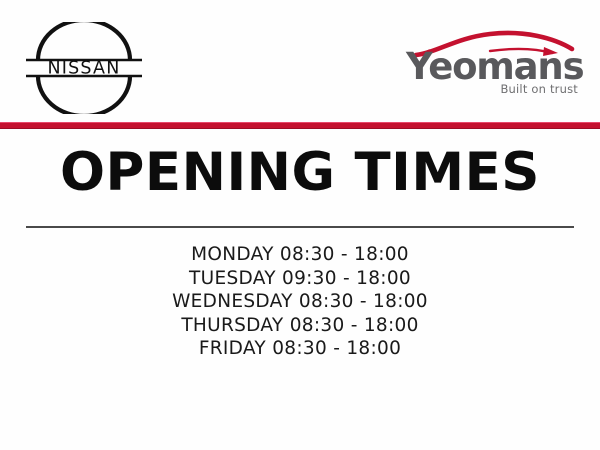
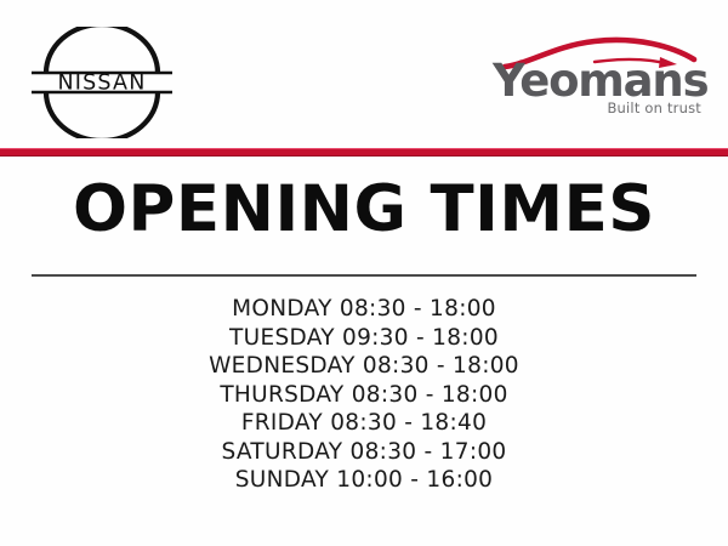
  NISSAN
  Yeomans
  Built on trust
  OPENING TIMES
  MONDAY 08:30 - 18:00
  TUESDAY 09:30 - 18:00
  WEDNESDAY 08:30 - 18:00
  THURSDAY 08:30 - 18:00
- FRIDAY 08:30 - 18:00
+ FRIDAY 08:30 - 18:40
+ SATURDAY 08:30 - 17:00
+ SUNDAY 10:00 - 16:00
